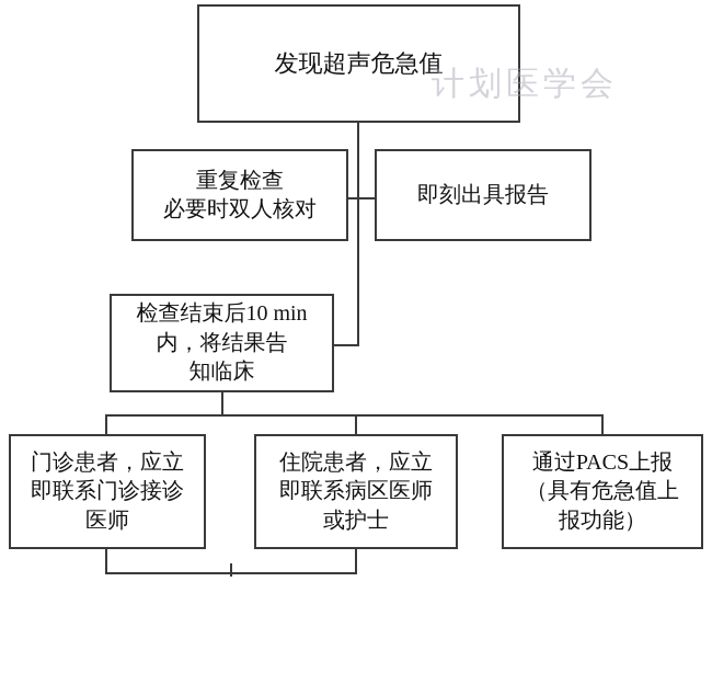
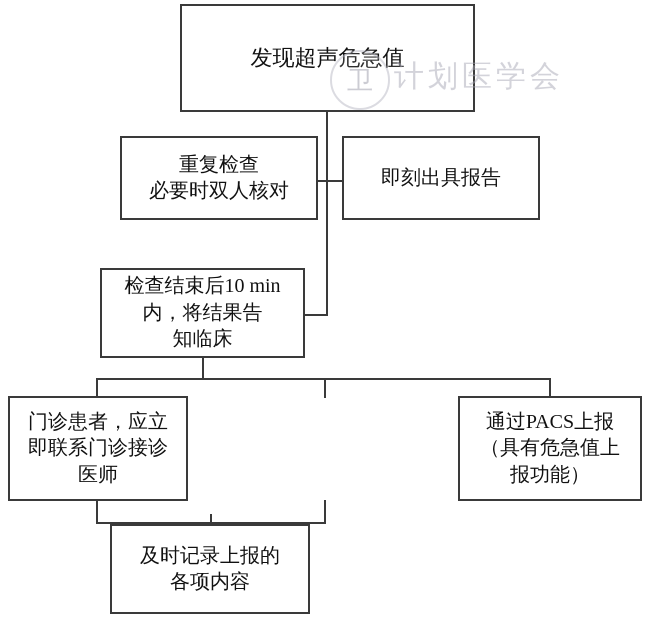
  发现超声危急值
  重复检查
  必要时双人核对
  即刻出具报告
  检查结束后10 min
  内，将结果告
  知临床
  门诊患者，应立
  即联系门诊接诊
  医师
- 住院患者，应立
- 即联系病区医师
- 或护士
  通过PACS上报
  （具有危急值上
  报功能）
+ 及时记录上报的
+ 各项内容
+ 卫
  计划医学会
